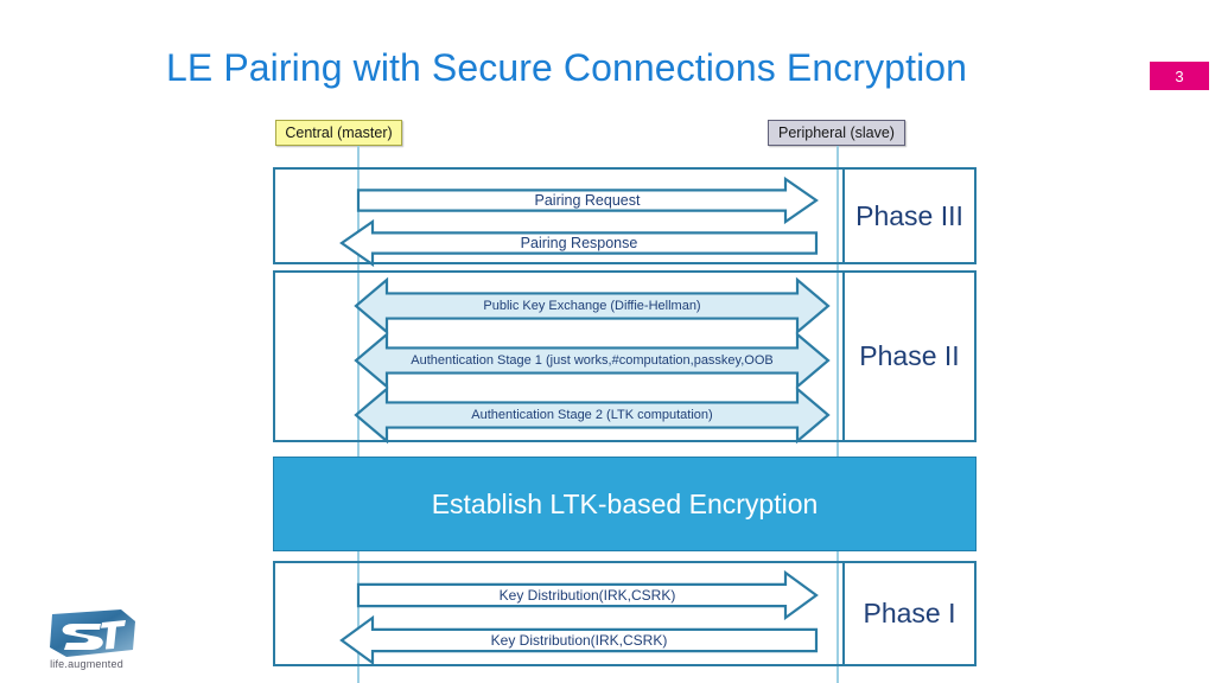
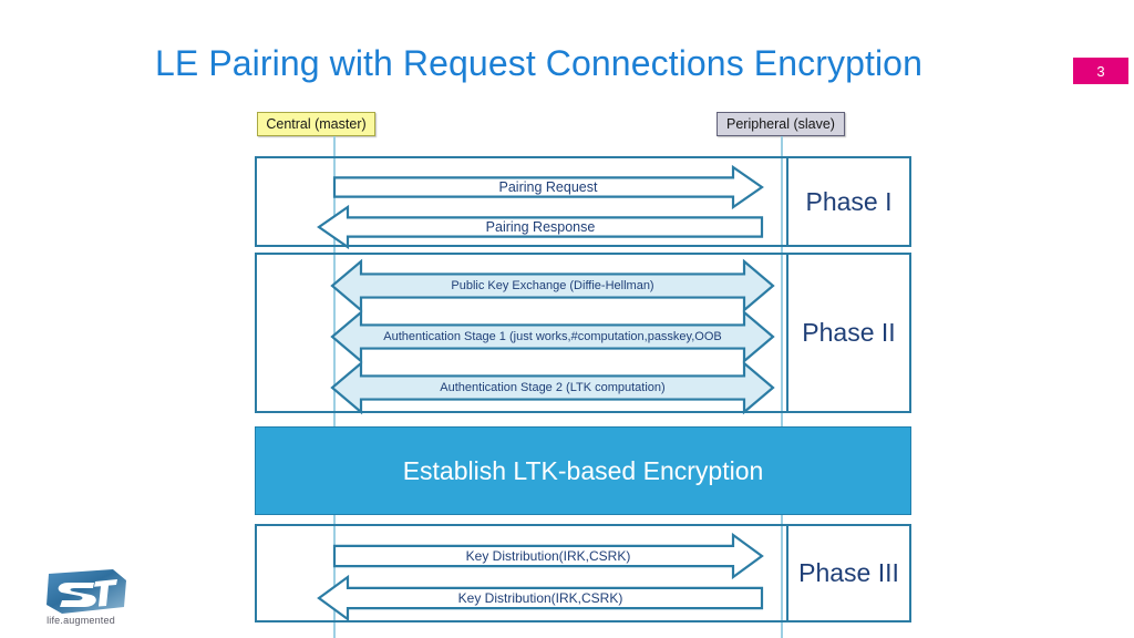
- LE Pairing with Secure Connections Encryption
+ LE Pairing with Request Connections Encryption
  3
  Central (master)
  Peripheral (slave)
  Pairing Request
  Pairing Response
- Phase III
+ Phase I
  Public Key Exchange (Diffie-Hellman)
  Authentication Stage 1 (just works,#computation,passkey,OOB
  Authentication Stage 2 (LTK computation)
  Phase II
  Establish LTK-based Encryption
  Key Distribution(IRK,CSRK)
  Key Distribution(IRK,CSRK)
- Phase I
+ Phase III
  life.augmented
